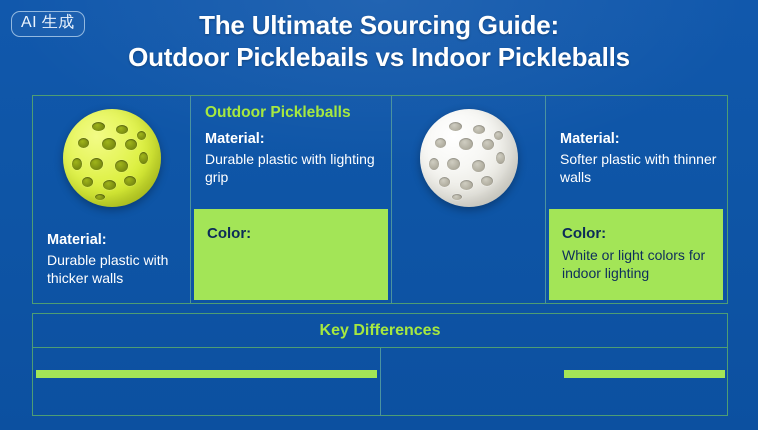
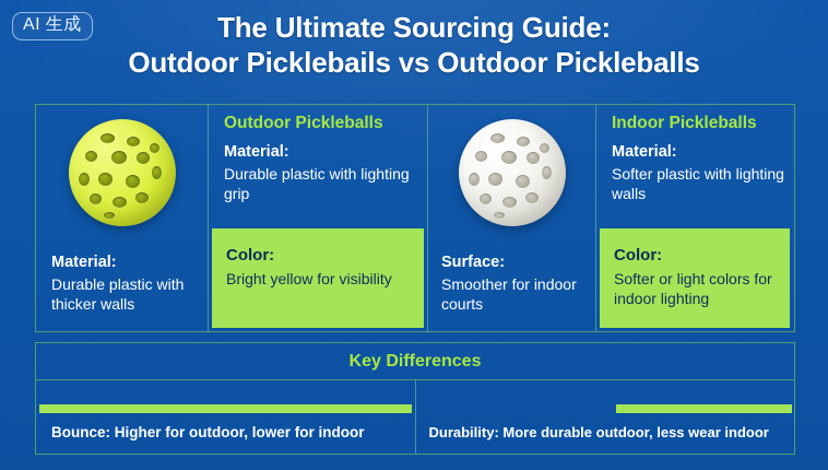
  AI 生成
  The Ultimate Sourcing Guide:
- Outdoor Picklebails vs Indoor Pickleballs
+ Outdoor Picklebails vs Outdoor Pickleballs
  Material:
  Durable plastic with thicker walls
  Outdoor Pickleballs
  Material:
  Durable plastic with lighting grip
  Color:
+ Bright yellow for visibility
+ Surface:
+ Smoother for indoor courts
+ Indoor Pickleballs
  Material:
- Softer plastic with thinner walls
+ Softer plastic with lighting walls
  Color:
- White or light colors for indoor lighting
+ Softer or light colors for indoor lighting
  Key Differences
+ Bounce: Higher for outdoor, lower for indoor
+ Durability: More durable outdoor, less wear indoor
